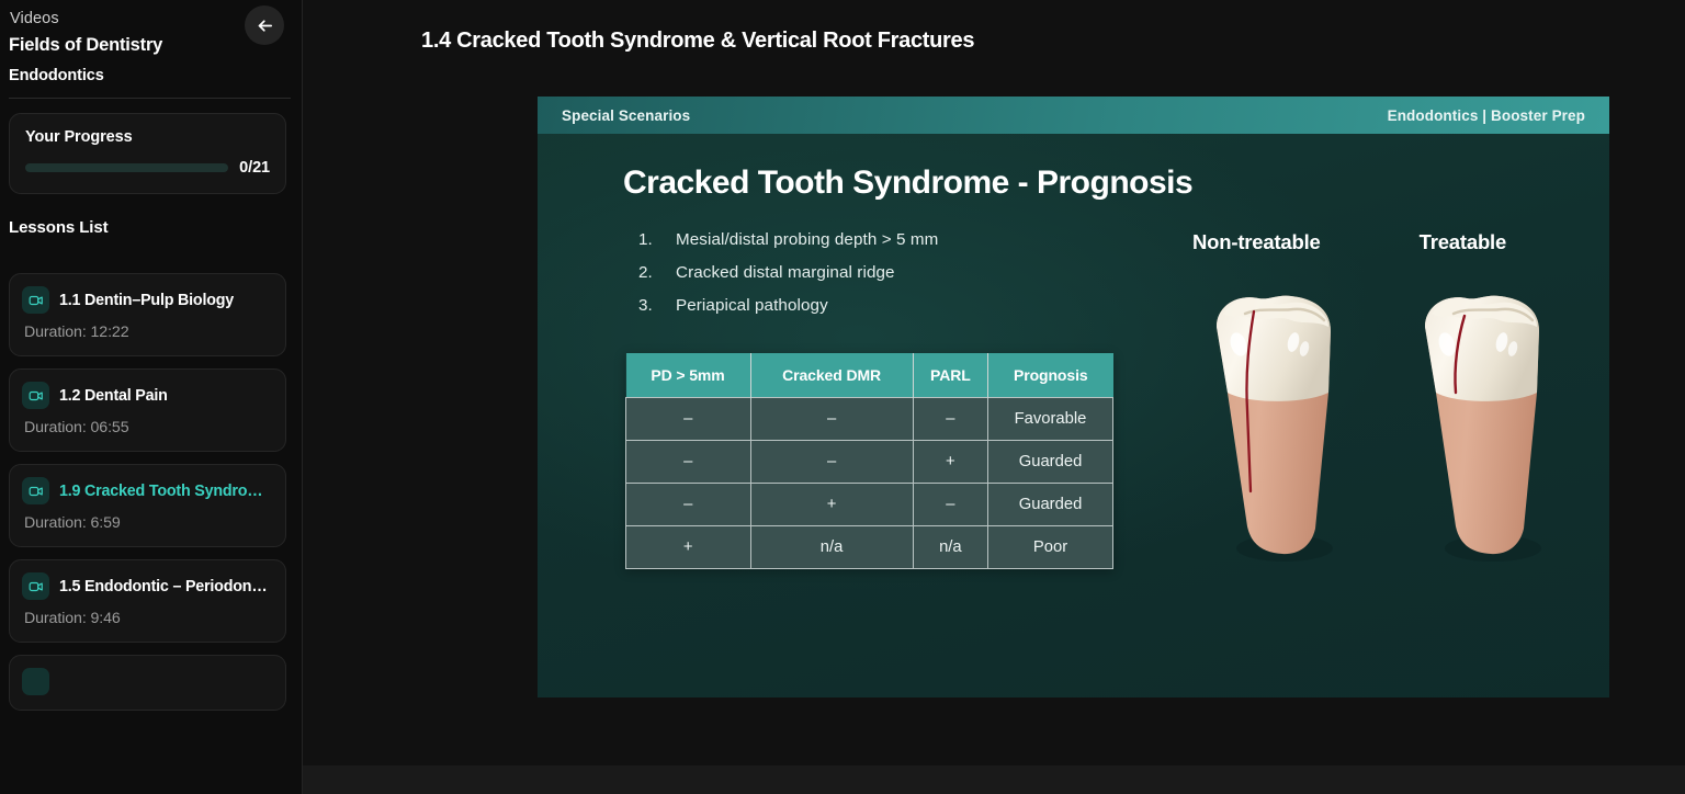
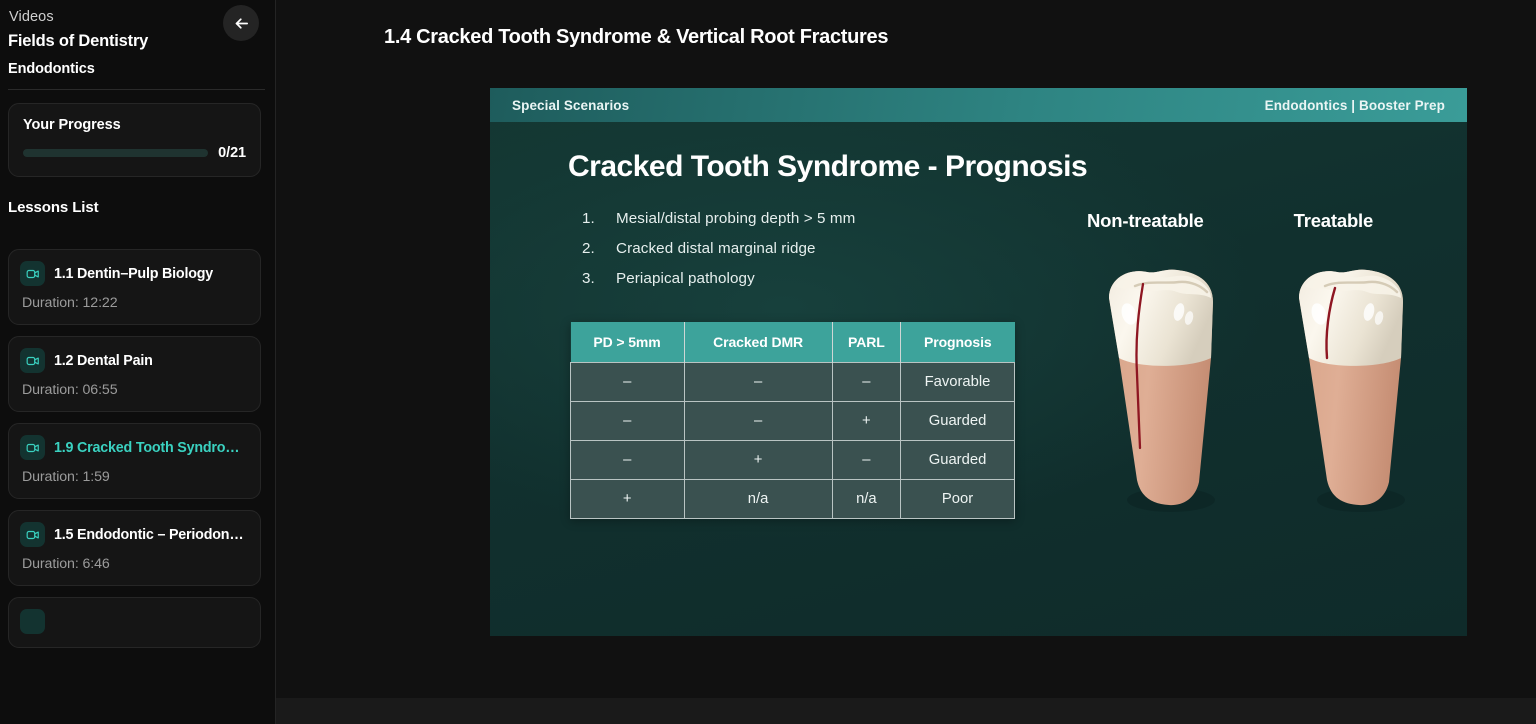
  Videos
  Fields of Dentistry
  Endodontics
  Your Progress
  0/21
  Lessons List
  1.1 Dentin–Pulp Biology
  Duration: 12:22
  1.2 Dental Pain
  Duration: 06:55
  1.9 Cracked Tooth Syndro…
- Duration: 6:59
+ Duration: 1:59
  1.5 Endodontic – Periodon…
- Duration: 9:46
+ Duration: 6:46
  1.4 Cracked Tooth Syndrome & Vertical Root Fractures
  Special Scenarios
  Endodontics | Booster Prep
  Cracked Tooth Syndrome - Prognosis
  Mesial/distal probing depth > 5 mm
  Cracked distal marginal ridge
  Periapical pathology
  PD > 5mm	Cracked DMR	PARL	Prognosis
  –	–	–	Favorable
  –	–	+	Guarded
  –	+	–	Guarded
  +	n/a	n/a	Poor
  Non-treatable
  Treatable
